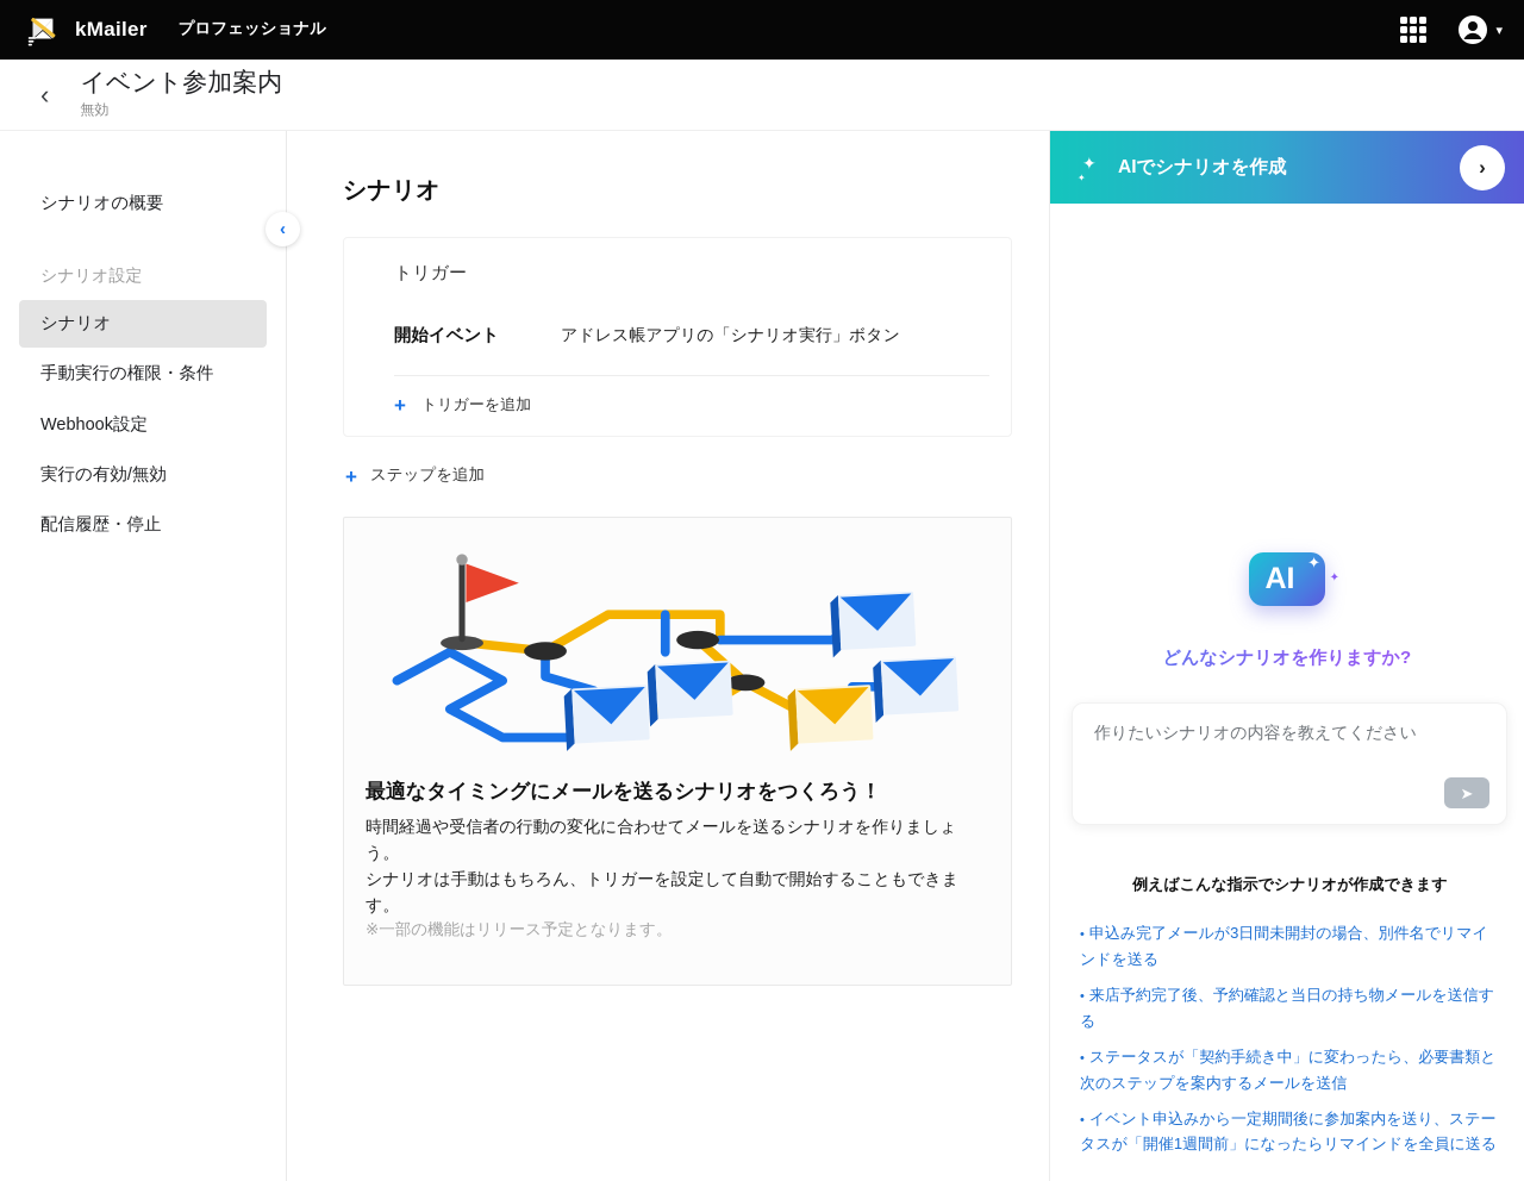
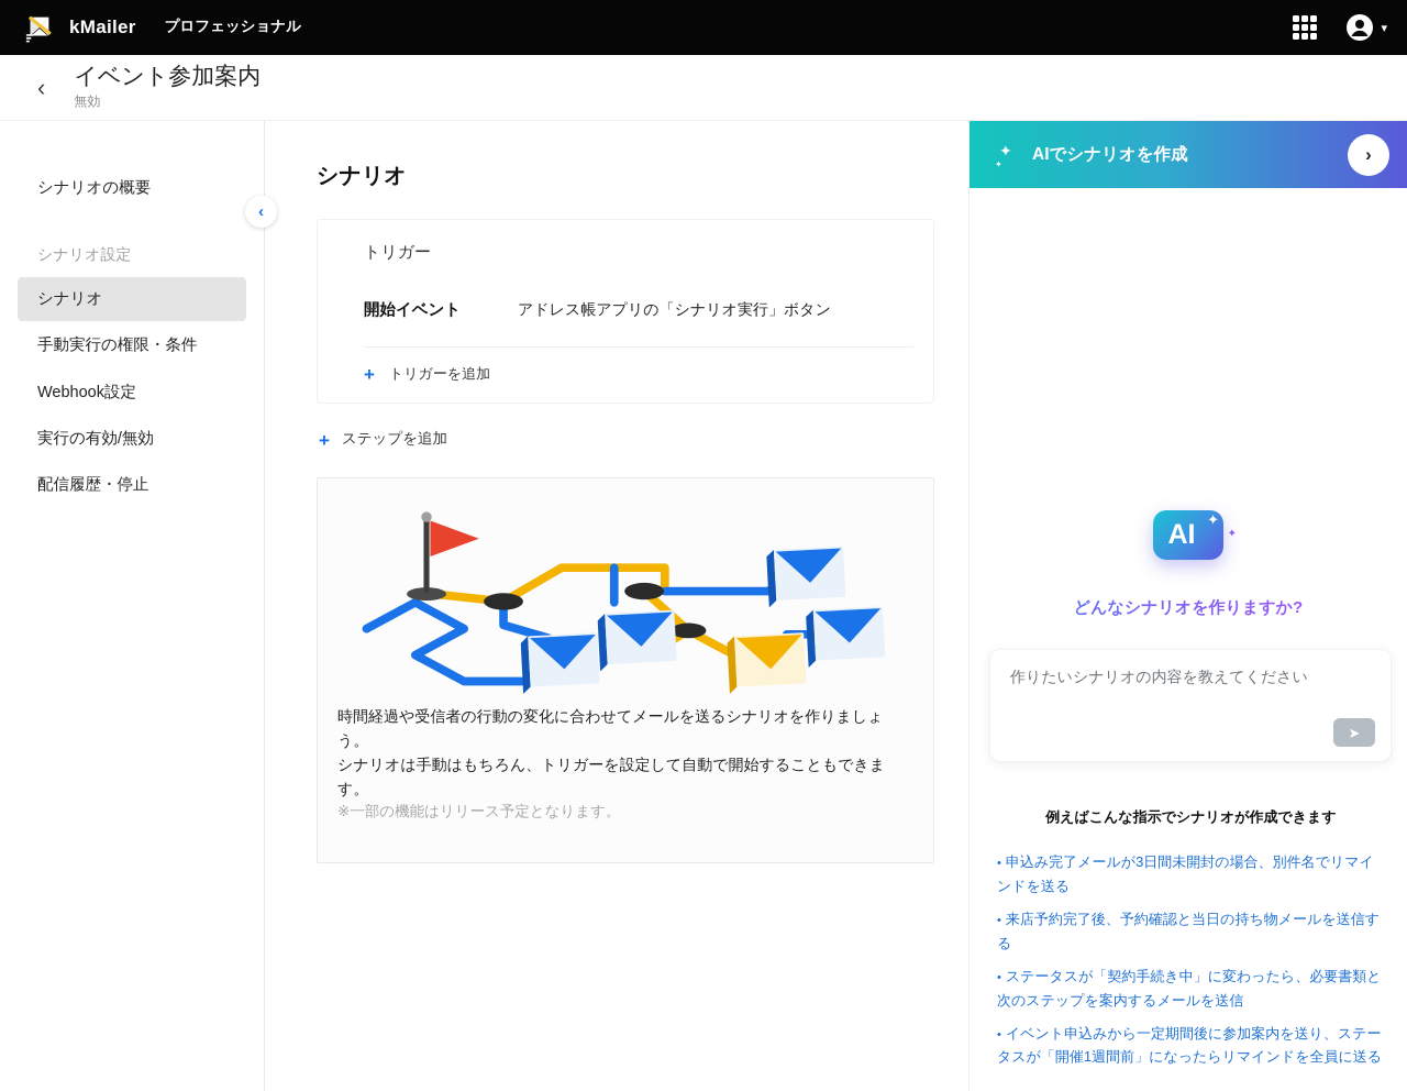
  kMailer
  プロフェッショナル
  ▾
  ‹
  イベント参加案内
  無効
  シナリオの概要
  シナリオ設定
  シナリオ
  手動実行の権限・条件
  Webhook設定
  実行の有効/無効
  配信履歴・停止
  ‹
  シナリオ
  トリガー
  開始イベント
  アドレス帳アプリの「シナリオ実行」ボタン
  +
  トリガーを追加
  +
  ステップを追加
- 最適なタイミングにメールを送るシナリオをつくろう！
  時間経過や受信者の行動の変化に合わせてメールを送るシナリオを作りましょう。
  シナリオは手動はもちろん、トリガーを設定して自動で開始することもできます。
  ※一部の機能はリリース予定となります。
  ✦
  ✦
  AIでシナリオを作成
  ›
  AI
  ✦
  ✦
  どんなシナリオを作りますか?
  作りたいシナリオの内容を教えてください
  ➤
  例えばこんな指示でシナリオが作成できます
  • 申込み完了メールが3日間未開封の場合、別件名でリマインドを送る
  • 来店予約完了後、予約確認と当日の持ち物メールを送信する
  • ステータスが「契約手続き中」に変わったら、必要書類と次のステップを案内するメールを送信
  • イベント申込みから一定期間後に参加案内を送り、ステータスが「開催1週間前」になったらリマインドを全員に送る
